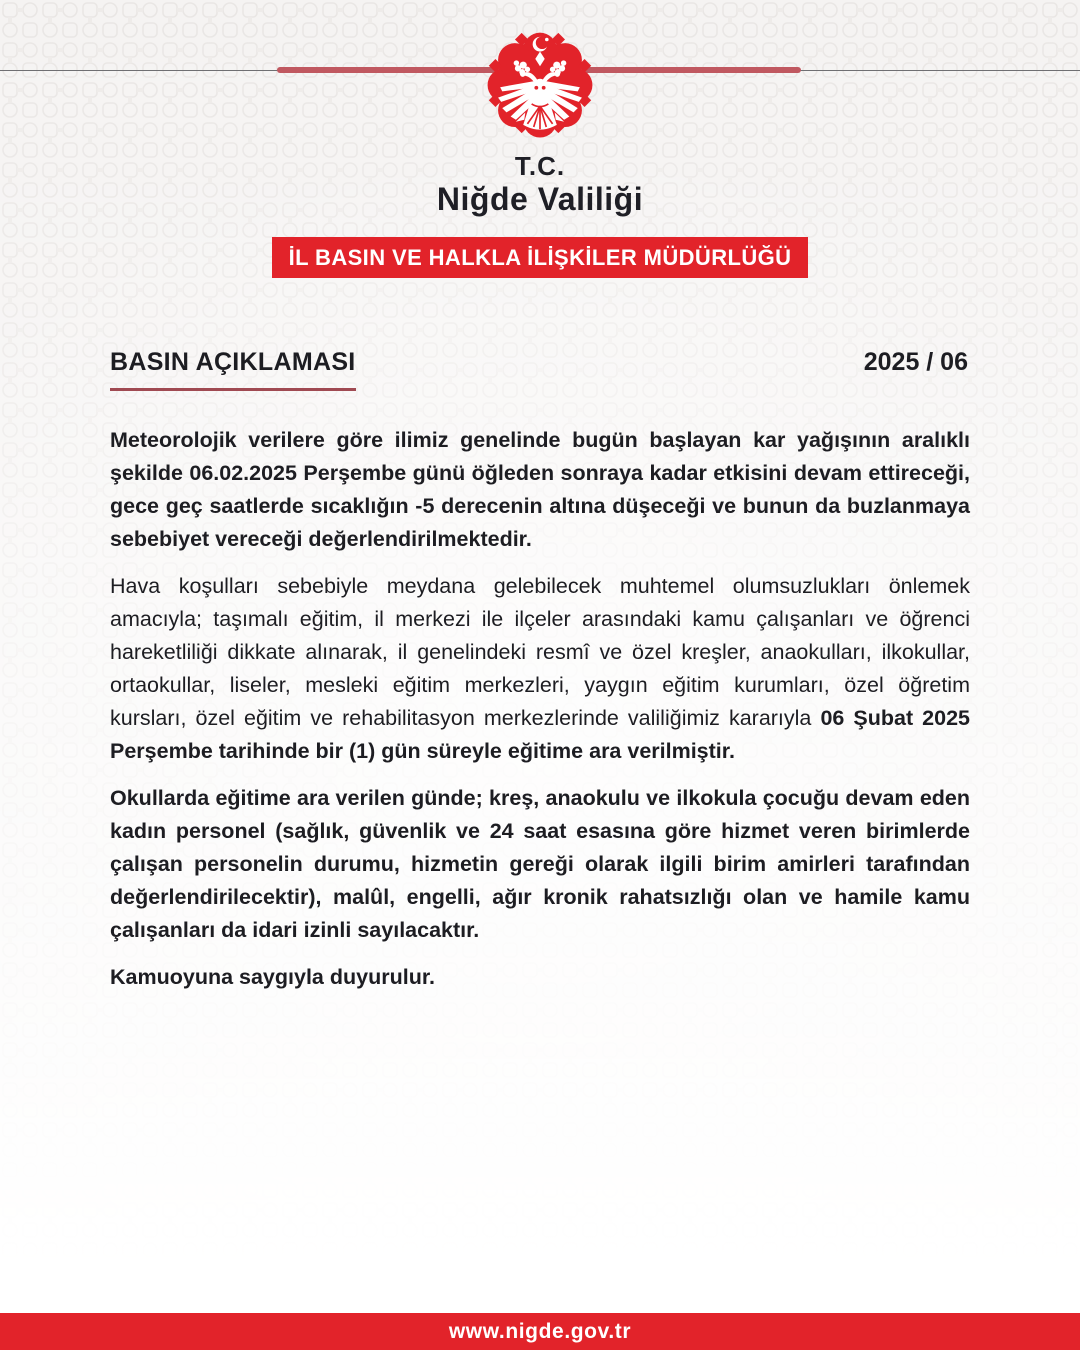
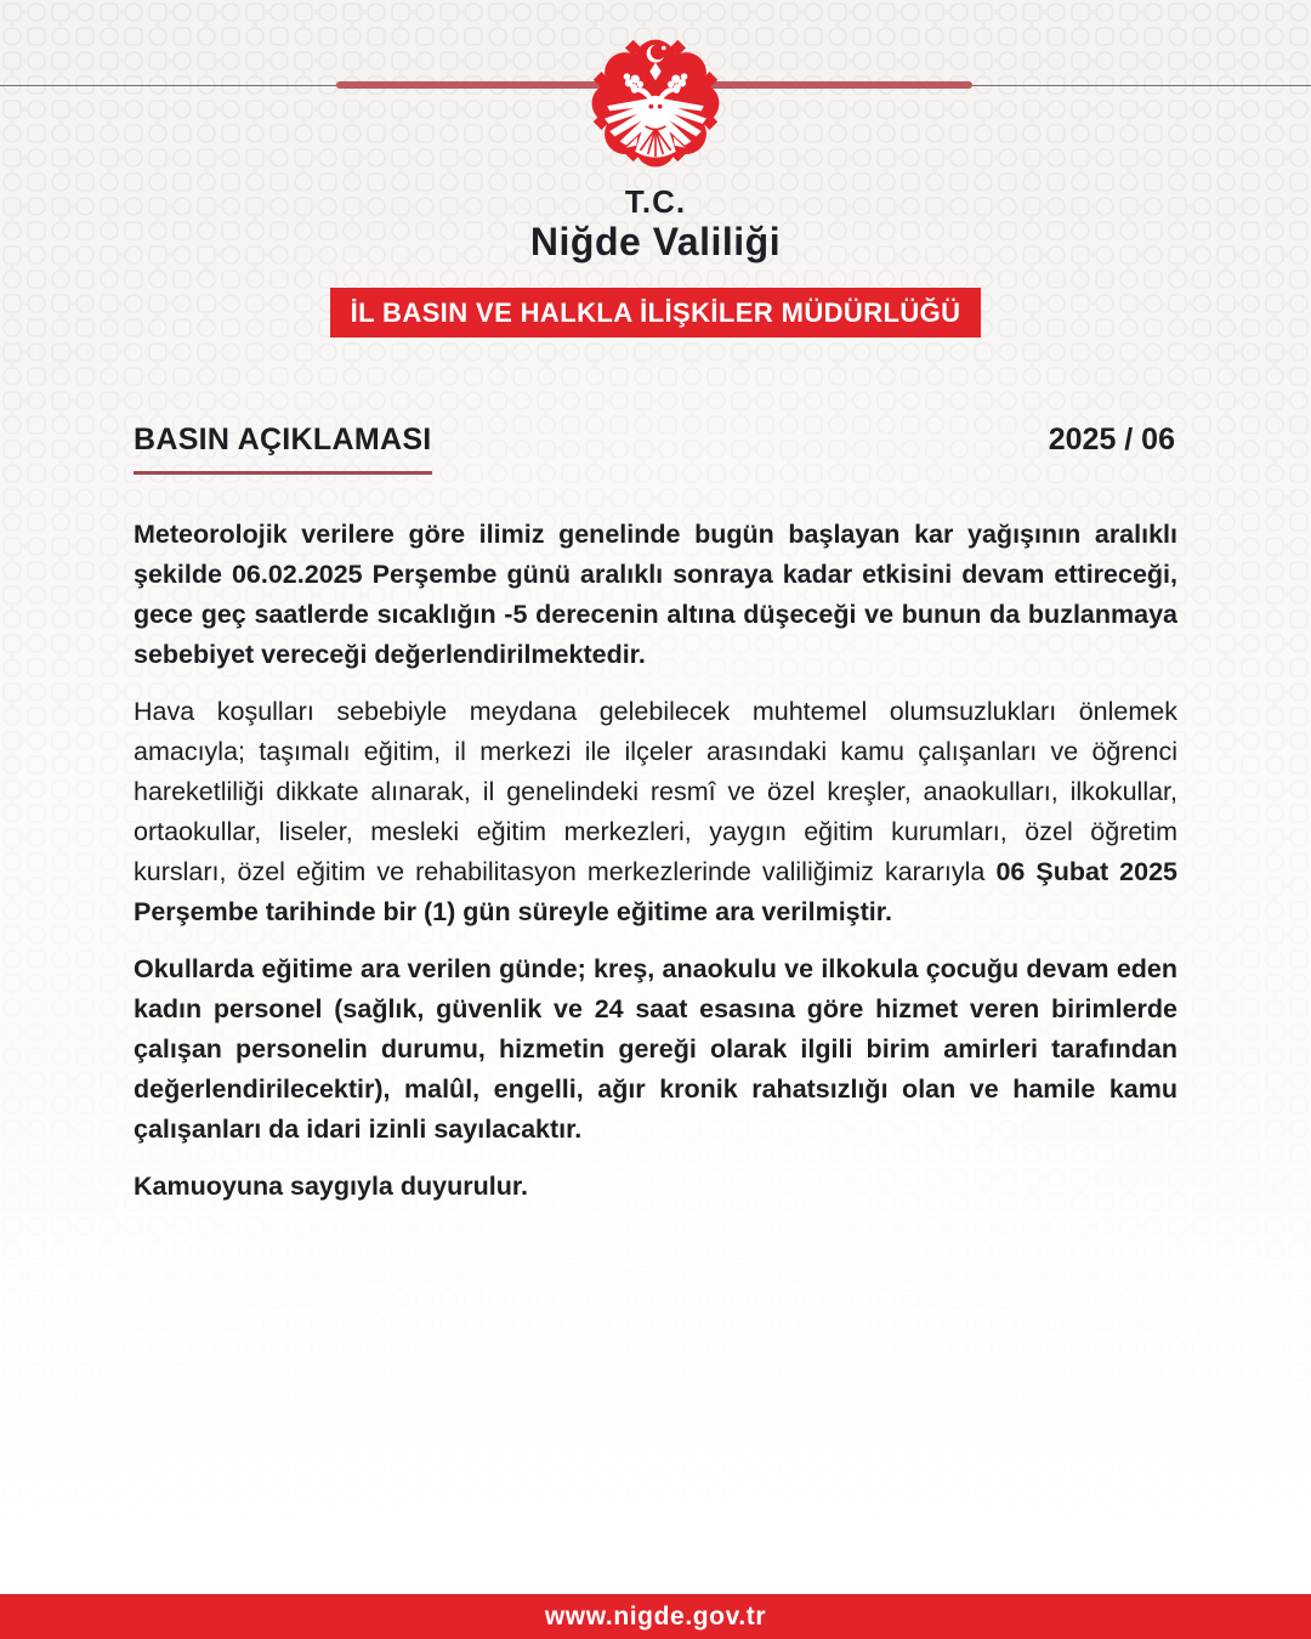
  T.C.
  Niğde Valiliği
  İL BASIN VE HALKLA İLİŞKİLER MÜDÜRLÜĞÜ
  BASIN AÇIKLAMASI
  2025 / 06
- Meteorolojik verilere göre ilimiz genelinde bugün başlayan kar yağışının aralıklı şekilde 06.02.2025 Perşembe günü öğleden sonraya kadar etkisini devam ettireceği, gece geç saatlerde sıcaklığın -5 derecenin altına düşeceği ve bunun da buzlanmaya sebebiyet vereceği değerlendirilmektedir.
+ Meteorolojik verilere göre ilimiz genelinde bugün başlayan kar yağışının aralıklı şekilde 06.02.2025 Perşembe günü aralıklı sonraya kadar etkisini devam ettireceği, gece geç saatlerde sıcaklığın -5 derecenin altına düşeceği ve bunun da buzlanmaya sebebiyet vereceği değerlendirilmektedir.
  Hava koşulları sebebiyle meydana gelebilecek muhtemel olumsuzlukları önlemek amacıyla; taşımalı eğitim, il merkezi ile ilçeler arasındaki kamu çalışanları ve öğrenci hareketliliği dikkate alınarak, il genelindeki resmî ve özel kreşler, anaokulları, ilkokullar, ortaokullar, liseler, mesleki eğitim merkezleri, yaygın eğitim kurumları, özel öğretim kursları, özel eğitim ve rehabilitasyon merkezlerinde valiliğimiz kararıyla 06 Şubat 2025 Perşembe tarihinde bir (1) gün süreyle eğitime ara verilmiştir.
  Okullarda eğitime ara verilen günde; kreş, anaokulu ve ilkokula çocuğu devam eden kadın personel (sağlık, güvenlik ve 24 saat esasına göre hizmet veren birimlerde çalışan personelin durumu, hizmetin gereği olarak ilgili birim amirleri tarafından değerlendirilecektir), malûl, engelli, ağır kronik rahatsızlığı olan ve hamile kamu çalışanları da idari izinli sayılacaktır.
  Kamuoyuna saygıyla duyurulur.
  www.nigde.gov.tr
